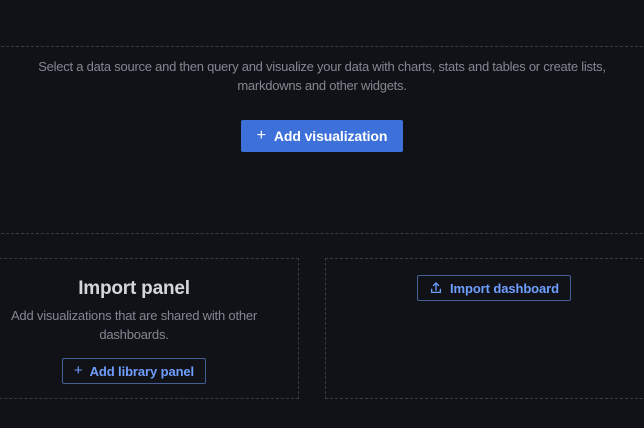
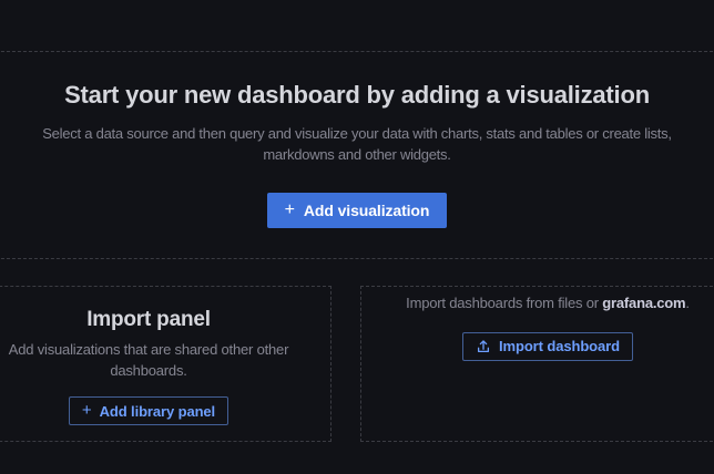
+ Start your new dashboard by adding a visualization
  Select a data source and then query and visualize your data with charts, stats and tables or create lists, markdowns and other widgets.
  +
  Add visualization
  Import panel
- Add visualizations that are shared with other dashboards.
+ Add visualizations that are shared other other dashboards.
  +
  Add library panel
+ Import dashboards from files or grafana.com.
  Import dashboard
